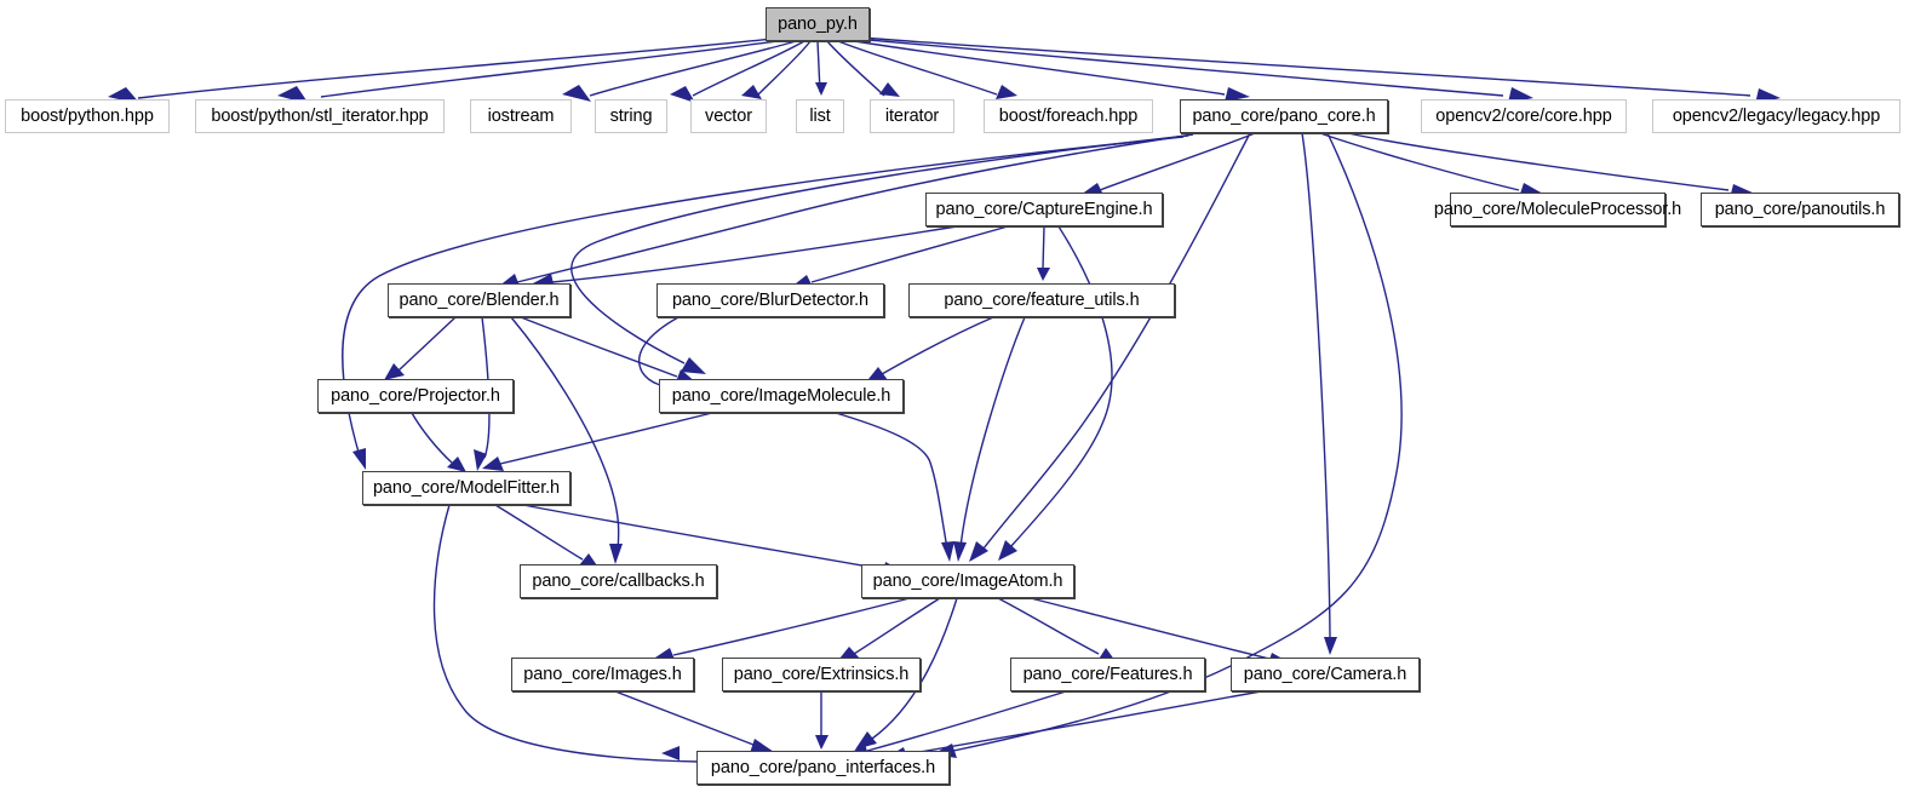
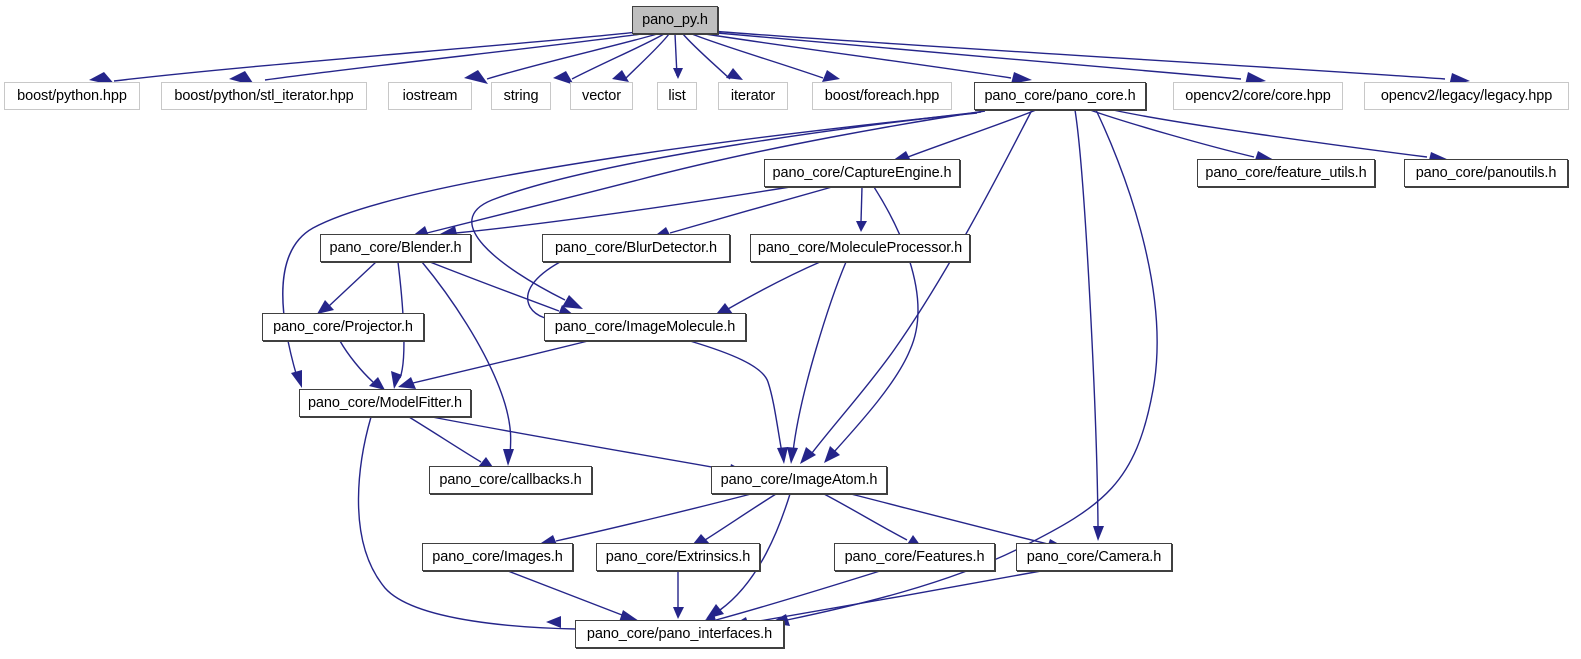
  pano_py.h
  boost/python.hpp
  boost/python/stl_iterator.hpp
  iostream
  string
  vector
  list
  iterator
  boost/foreach.hpp
  pano_core/pano_core.h
  opencv2/core/core.hpp
  opencv2/legacy/legacy.hpp
  pano_core/CaptureEngine.h
- pano_core/MoleculeProcessor.h
+ pano_core/feature_utils.h
  pano_core/panoutils.h
  pano_core/Blender.h
  pano_core/BlurDetector.h
- pano_core/feature_utils.h
+ pano_core/MoleculeProcessor.h
  pano_core/Projector.h
  pano_core/ImageMolecule.h
  pano_core/ModelFitter.h
  pano_core/callbacks.h
  pano_core/ImageAtom.h
  pano_core/Images.h
  pano_core/Extrinsics.h
  pano_core/Features.h
  pano_core/Camera.h
  pano_core/pano_interfaces.h
